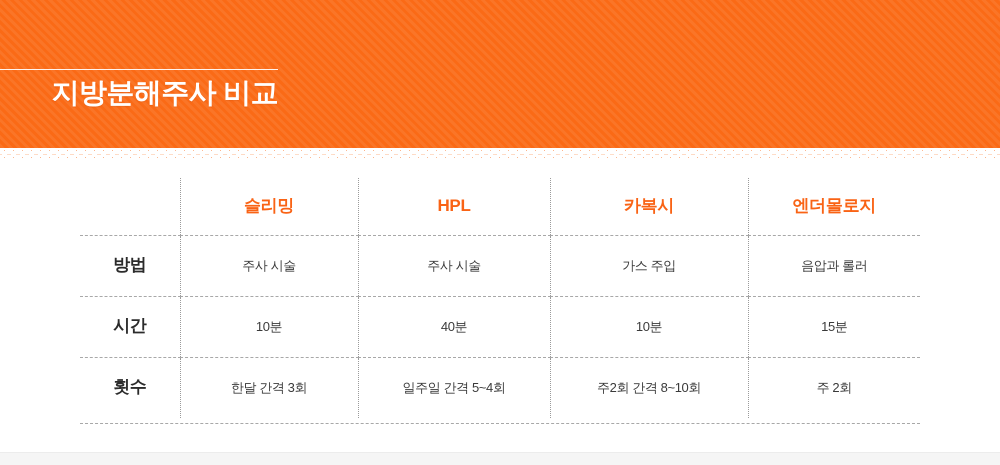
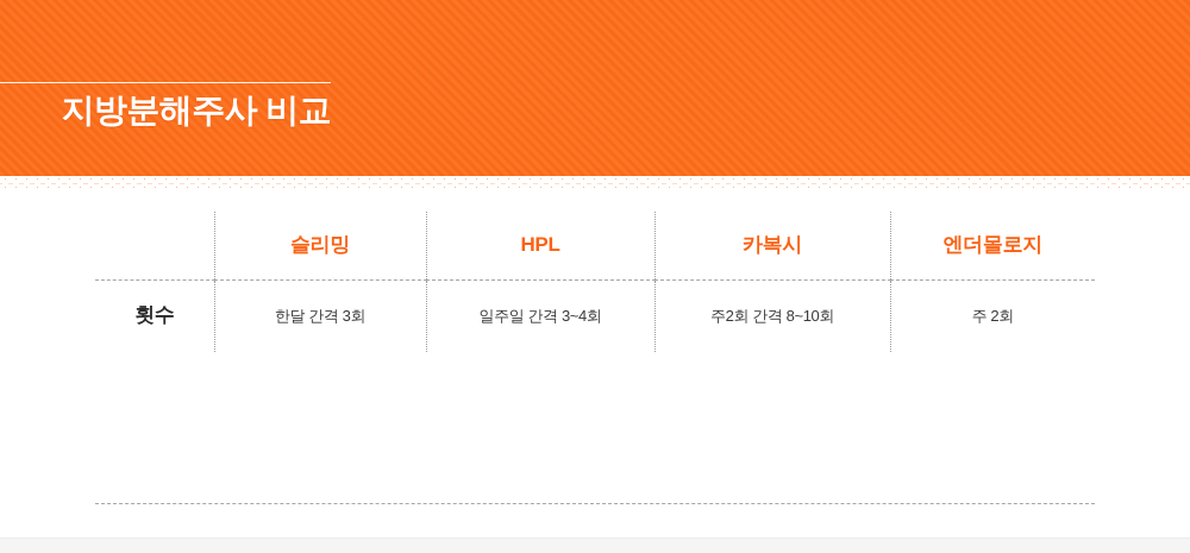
  지방분해주사 비교
  	슬리밍	HPL	카복시	엔더몰로지
- 방법	주사 시술	주사 시술	가스 주입	음압과 롤러
- 시간	10분	40분	10분	15분
- 횟수	한달 간격 3회	일주일 간격 5~4회	주2회 간격 8~10회	주 2회
+ 횟수	한달 간격 3회	일주일 간격 3~4회	주2회 간격 8~10회	주 2회
